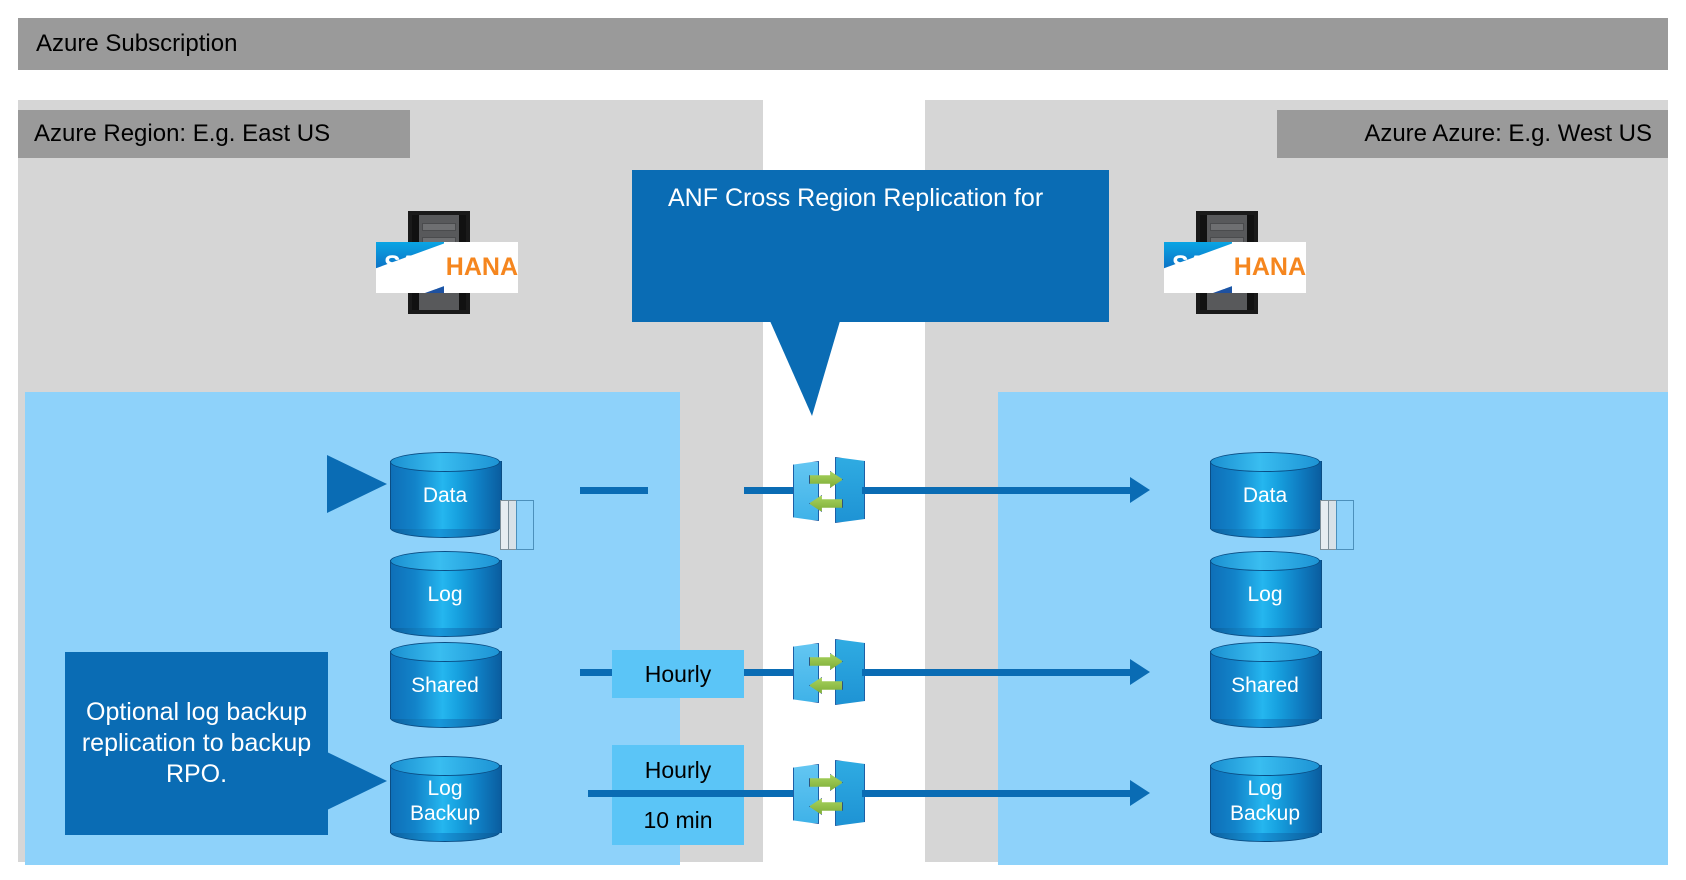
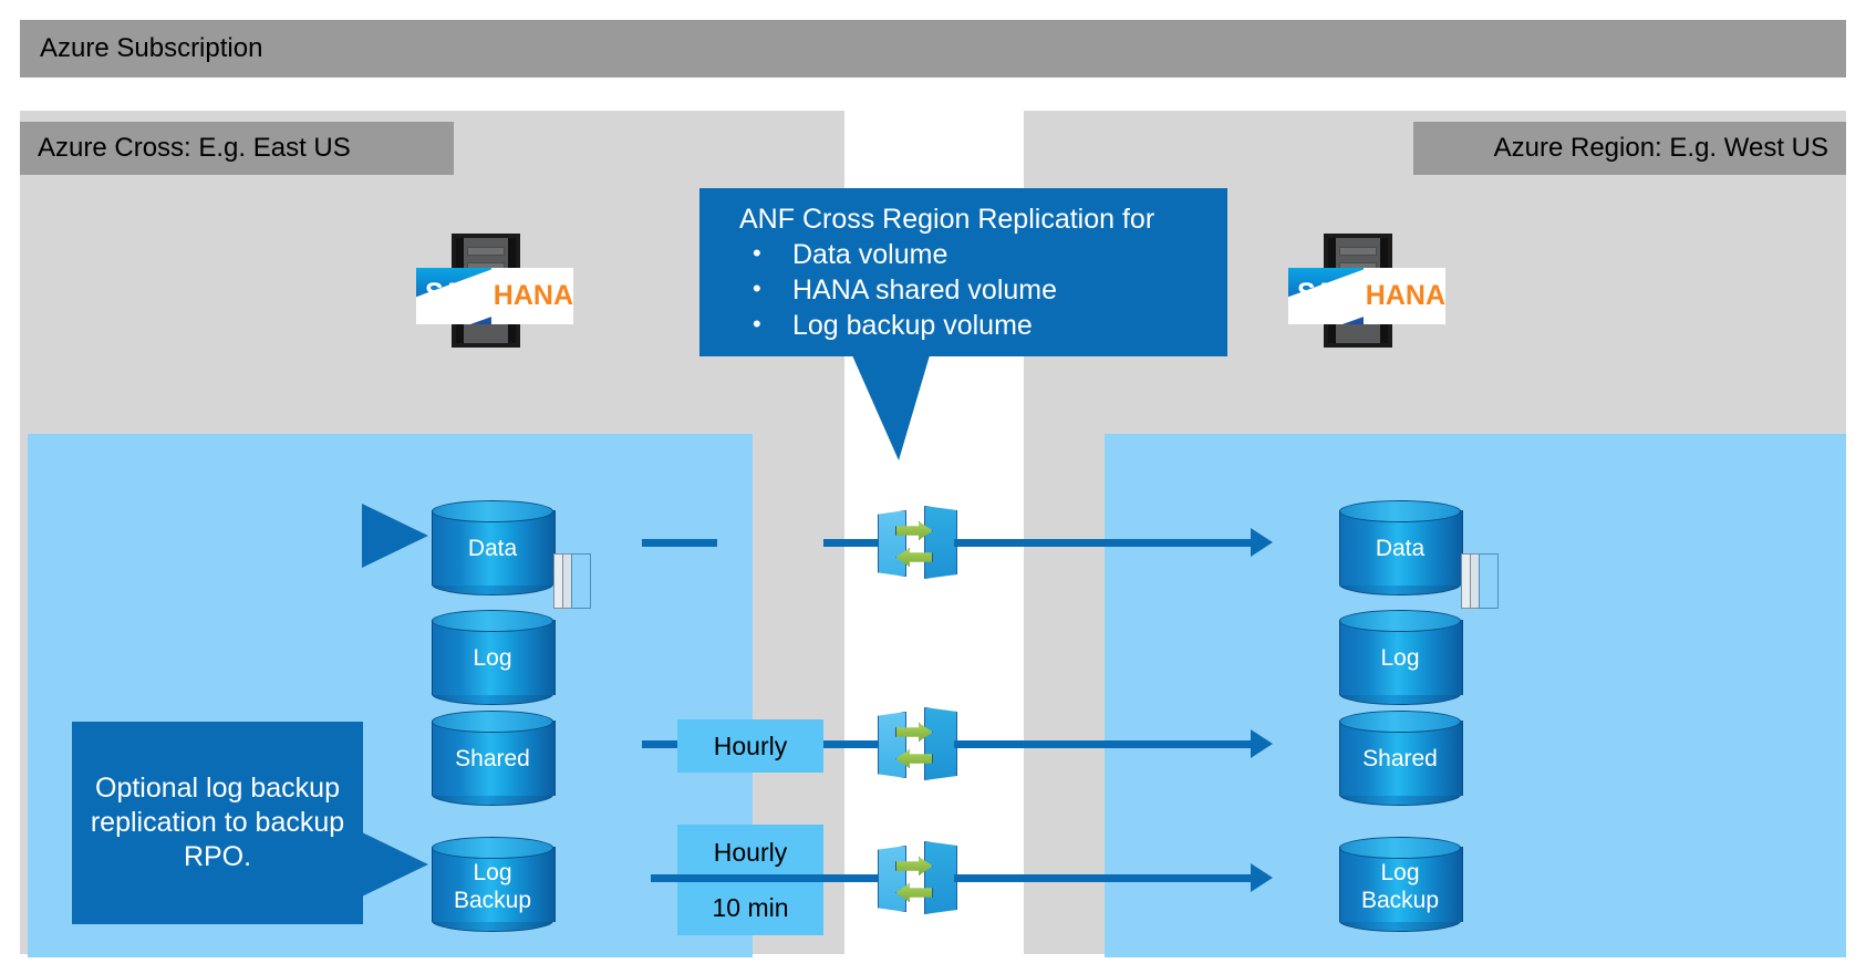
  Azure Subscription
- Azure Region: E.g. East US
+ Azure Cross: E.g. East US
- Azure Azure: E.g. West US
+ Azure Region: E.g. West US
  SAP
  HANA
  SAP
  HANA
  ANF Cross Region Replication for
+ Data volume
+ HANA shared volume
+ Log backup volume
  Optional log backup replication to backup RPO.
  Data
  Log
  Shared
  Log
  Backup
  Data
  Log
  Shared
  Log
  Backup
  Hourly
  Hourly
  10 min
